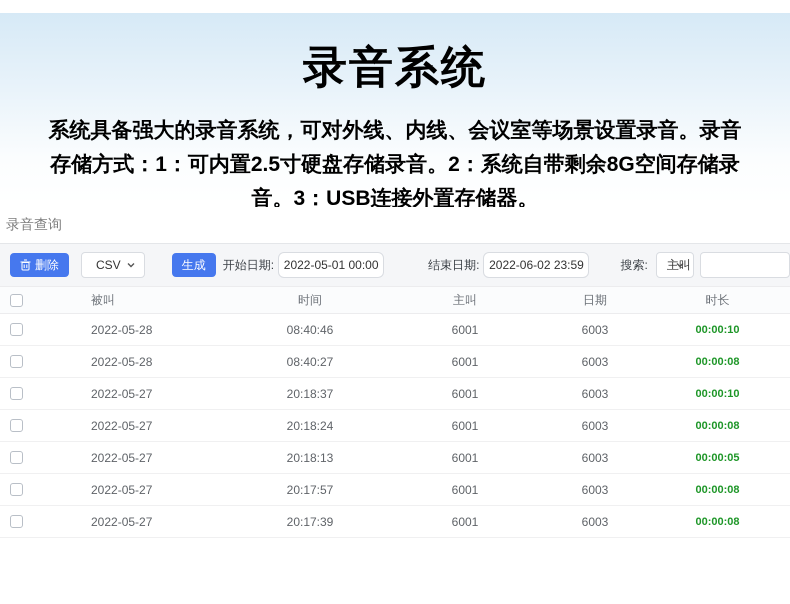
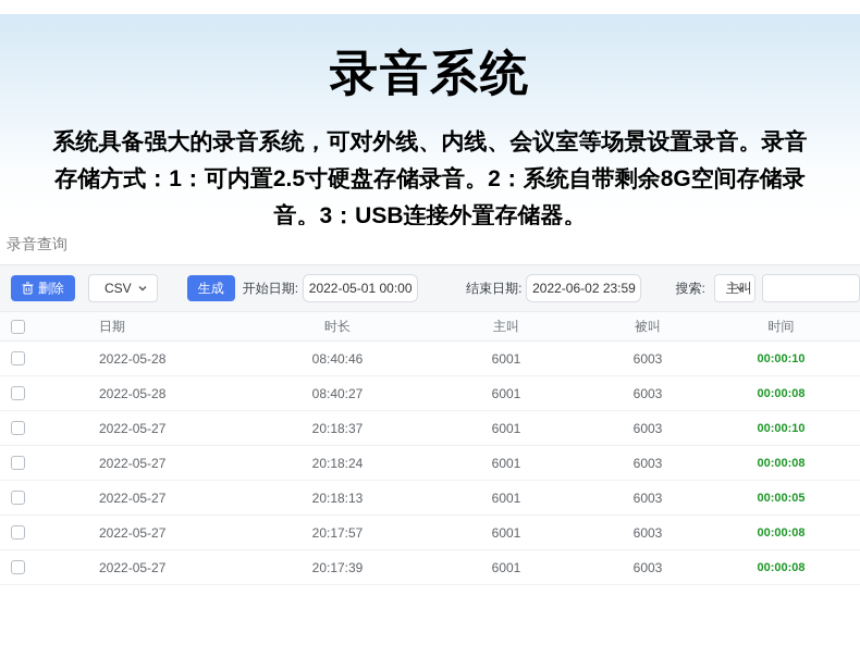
  录音系统
  系统具备强大的录音系统，可对外线、内线、会议室等场景设置录音。录音存储方式：1：可内置2.5寸硬盘存储录音。2：系统自带剩余8G空间存储录音。3：USB连接外置存储器。
  录音查询
  删除
  CSV
  生成
  开始日期:
  2022-05-01 00:00
  结束日期:
  2022-06-02 23:59
  搜索:
  主叫
- 被叫
+ 日期
- 时间
+ 时长
  主叫
- 日期
+ 被叫
- 时长
+ 时间
  2022-05-28
  08:40:46
  6001
  6003
  00:00:10
  2022-05-28
  08:40:27
  6001
  6003
  00:00:08
  2022-05-27
  20:18:37
  6001
  6003
  00:00:10
  2022-05-27
  20:18:24
  6001
  6003
  00:00:08
  2022-05-27
  20:18:13
  6001
  6003
  00:00:05
  2022-05-27
  20:17:57
  6001
  6003
  00:00:08
  2022-05-27
  20:17:39
  6001
  6003
  00:00:08
